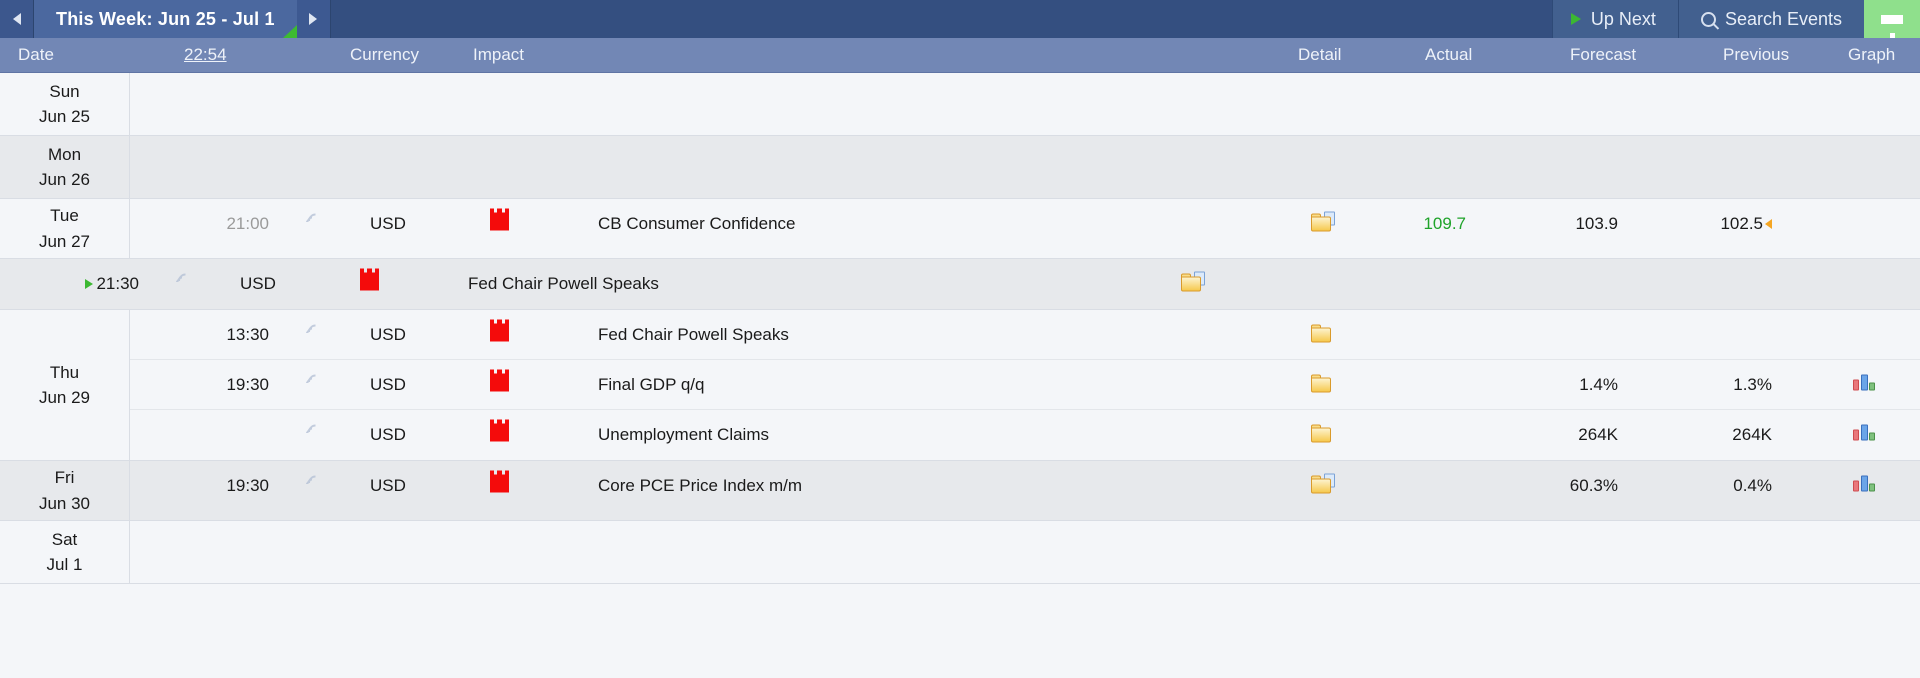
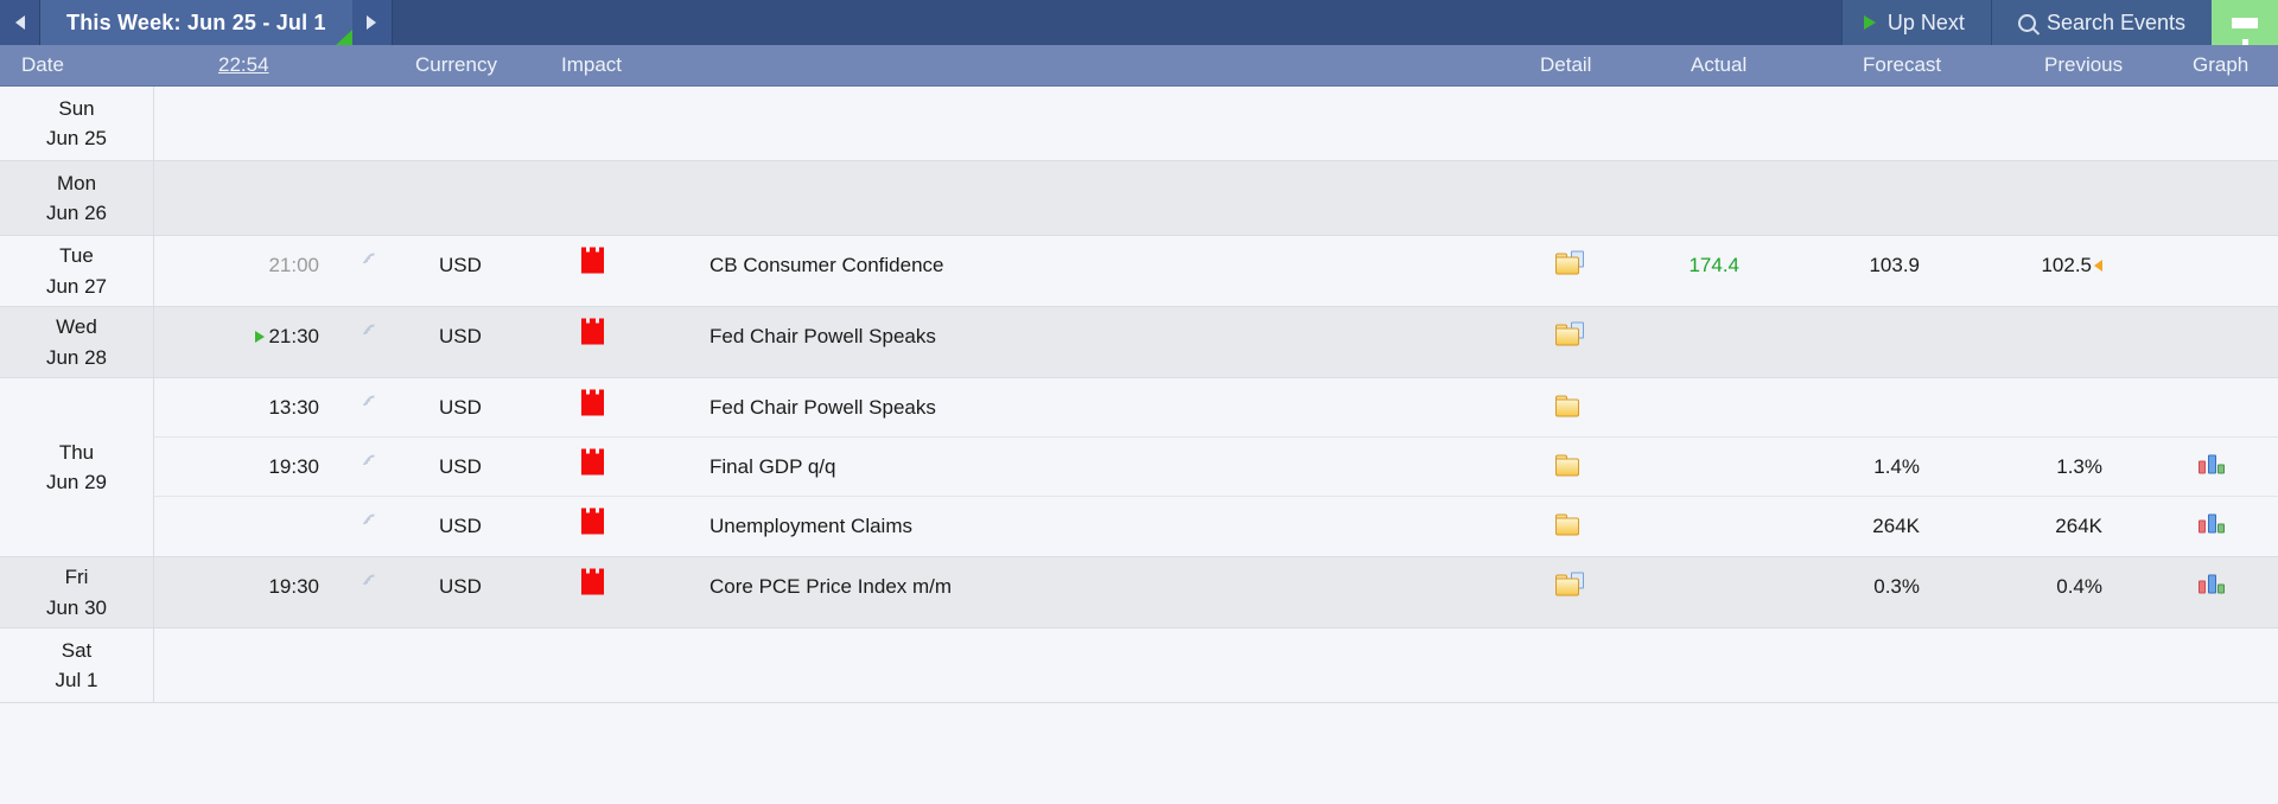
  This Week: Jun 25 - Jul 1
  Up Next
  Search Events
  Date
  22:54
  Currency
  Impact
  Detail
  Actual
  Forecast
  Previous
  Graph
  Sun
  Jun 25
  Mon
  Jun 26
  Tue
  Jun 27
  21:00
  USD
  CB Consumer Confidence
- 109.7
+ 174.4
  103.9
  102.5
+ Wed
+ Jun 28
  21:30
  USD
  Fed Chair Powell Speaks
  Thu
  Jun 29
  13:30
  USD
  Fed Chair Powell Speaks
  19:30
  USD
  Final GDP q/q
  1.4%
  1.3%
  USD
  Unemployment Claims
  264K
  264K
  Fri
  Jun 30
  19:30
  USD
  Core PCE Price Index m/m
- 60.3%
+ 0.3%
  0.4%
  Sat
  Jul 1
